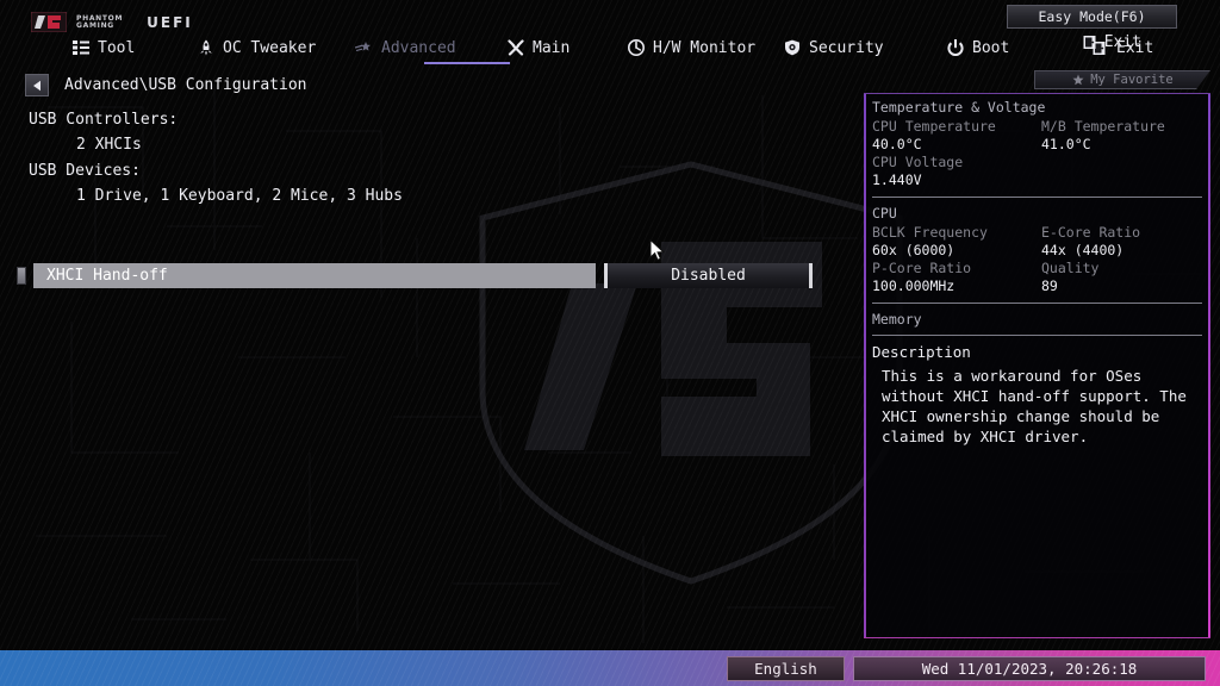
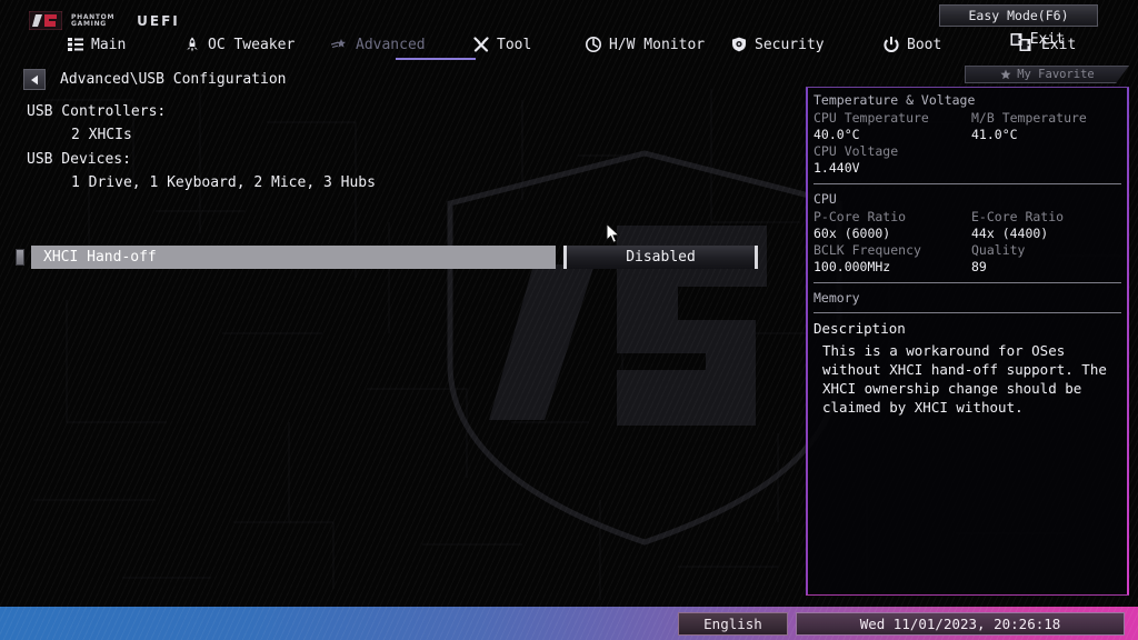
  UEFI
  Easy Mode(F6)
  Exit
  My Favorite
- Tool
+ Main
  OC Tweaker
  Advanced
- Main
+ Tool
  H/W Monitor
  Security
  Boot
  Exit
  Advanced\USB Configuration
  USB Controllers:
  2 XHCIs
  USB Devices:
  1 Drive, 1 Keyboard, 2 Mice, 3 Hubs
  XHCI Hand-off
  Disabled
  Temperature & Voltage
  CPU Temperature
  M/B Temperature
  40.0°C
  41.0°C
  CPU Voltage
  1.440V
  CPU
- BCLK Frequency
+ P-Core Ratio
  E-Core Ratio
  60x (6000)
  44x (4400)
- P-Core Ratio
+ BCLK Frequency
  Quality
  100.000MHz
  89
  Memory
  Description
- This is a workaround for OSes without XHCI hand-off support. The XHCI ownership change should be claimed by XHCI driver.
+ This is a workaround for OSes without XHCI hand-off support. The XHCI ownership change should be claimed by XHCI without.
  English
  Wed 11/01/2023, 20:26:18
